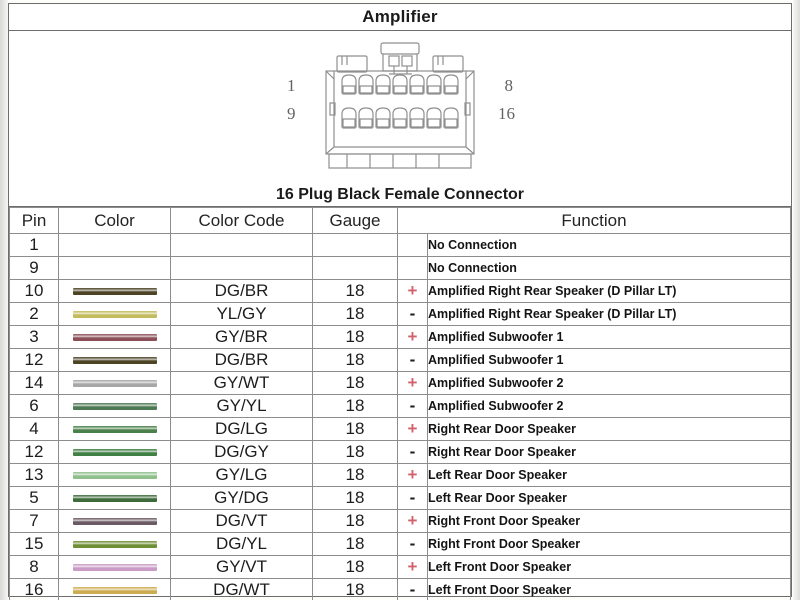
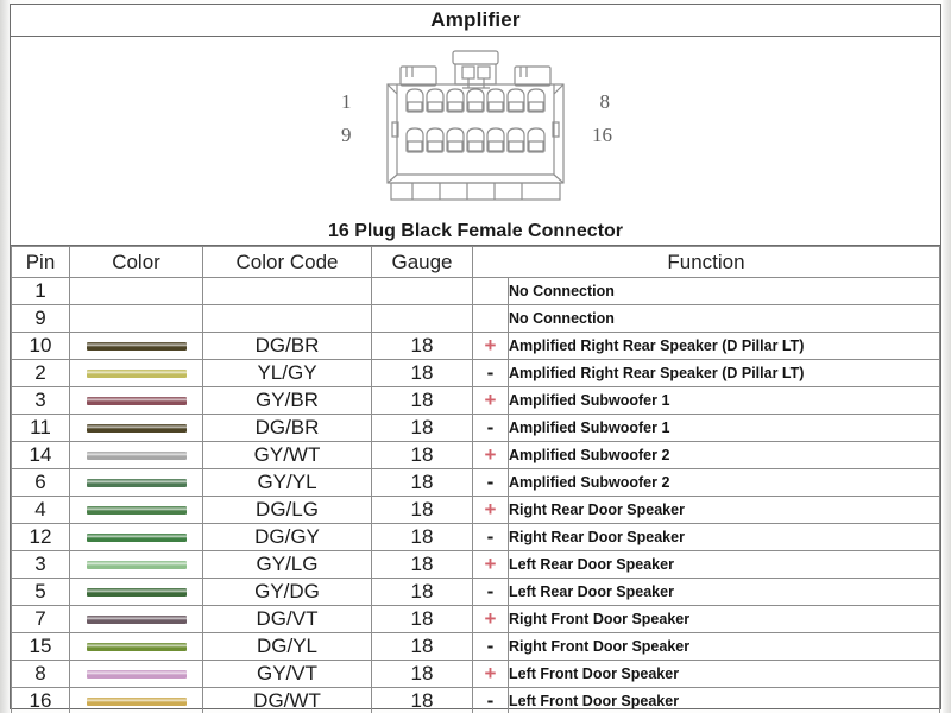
  Amplifier
  1
  8
  9
  16
  16 Plug Black Female Connector
  Pin	Color	Color Code	Gauge	Function
  1					No Connection
  9					No Connection
  10		DG/BR	18	+	Amplified Right Rear Speaker (D Pillar LT)
  2		YL/GY	18	-	Amplified Right Rear Speaker (D Pillar LT)
  3		GY/BR	18	+	Amplified Subwoofer 1
- 12		DG/BR	18	-	Amplified Subwoofer 1
+ 11		DG/BR	18	-	Amplified Subwoofer 1
  14		GY/WT	18	+	Amplified Subwoofer 2
  6		GY/YL	18	-	Amplified Subwoofer 2
  4		DG/LG	18	+	Right Rear Door Speaker
  12		DG/GY	18	-	Right Rear Door Speaker
- 13		GY/LG	18	+	Left Rear Door Speaker
+ 3		GY/LG	18	+	Left Rear Door Speaker
  5		GY/DG	18	-	Left Rear Door Speaker
  7		DG/VT	18	+	Right Front Door Speaker
  15		DG/YL	18	-	Right Front Door Speaker
  8		GY/VT	18	+	Left Front Door Speaker
  16		DG/WT	18	-	Left Front Door Speaker
